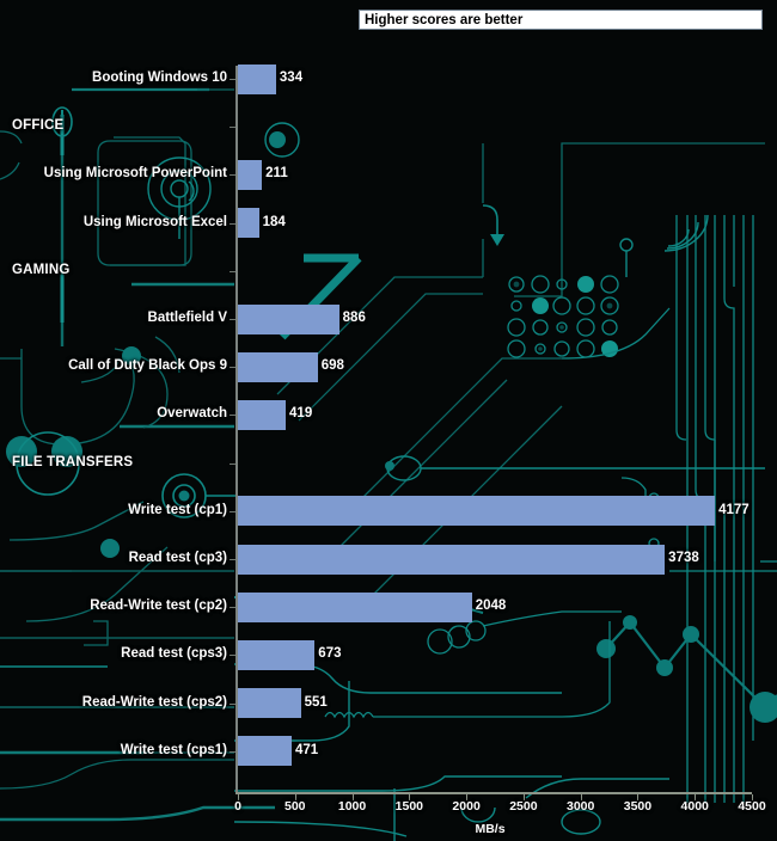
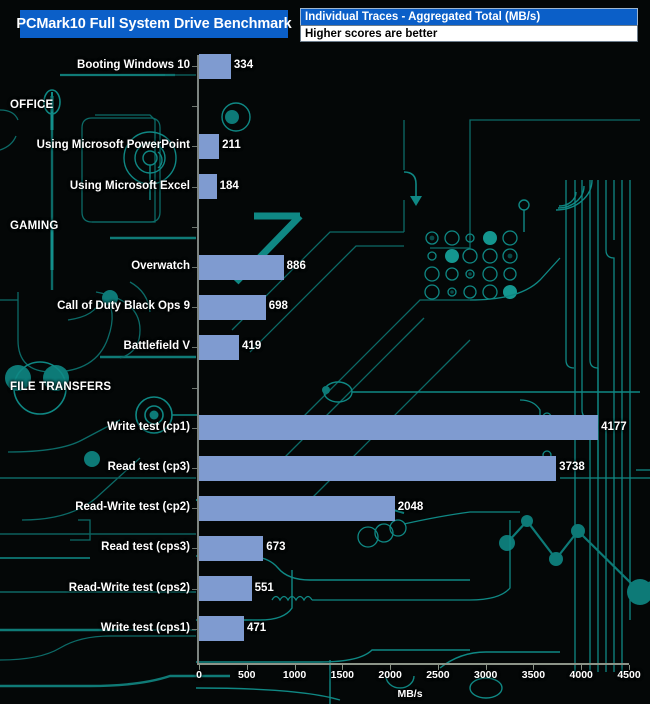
+ PCMark10 Full System Drive Benchmark
+ Individual Traces - Aggregated Total (MB/s)
  Higher scores are better
  Booting Windows 10
  334
  OFFICE
  Using Microsoft PowerPoint
  211
  Using Microsoft Excel
  184
  GAMING
- Battlefield V
+ Overwatch
  886
  Call of Duty Black Ops 9
  698
- Overwatch
+ Battlefield V
  419
  FILE TRANSFERS
  Write test (cp1)
  4177
  Read test (cp3)
  3738
  Read-Write test (cp2)
  2048
  Read test (cps3)
  673
  Read-Write test (cps2)
  551
  Write test (cps1)
  471
  0
  500
  1000
  1500
  2000
  2500
  3000
  3500
  4000
  4500
  MB/s
